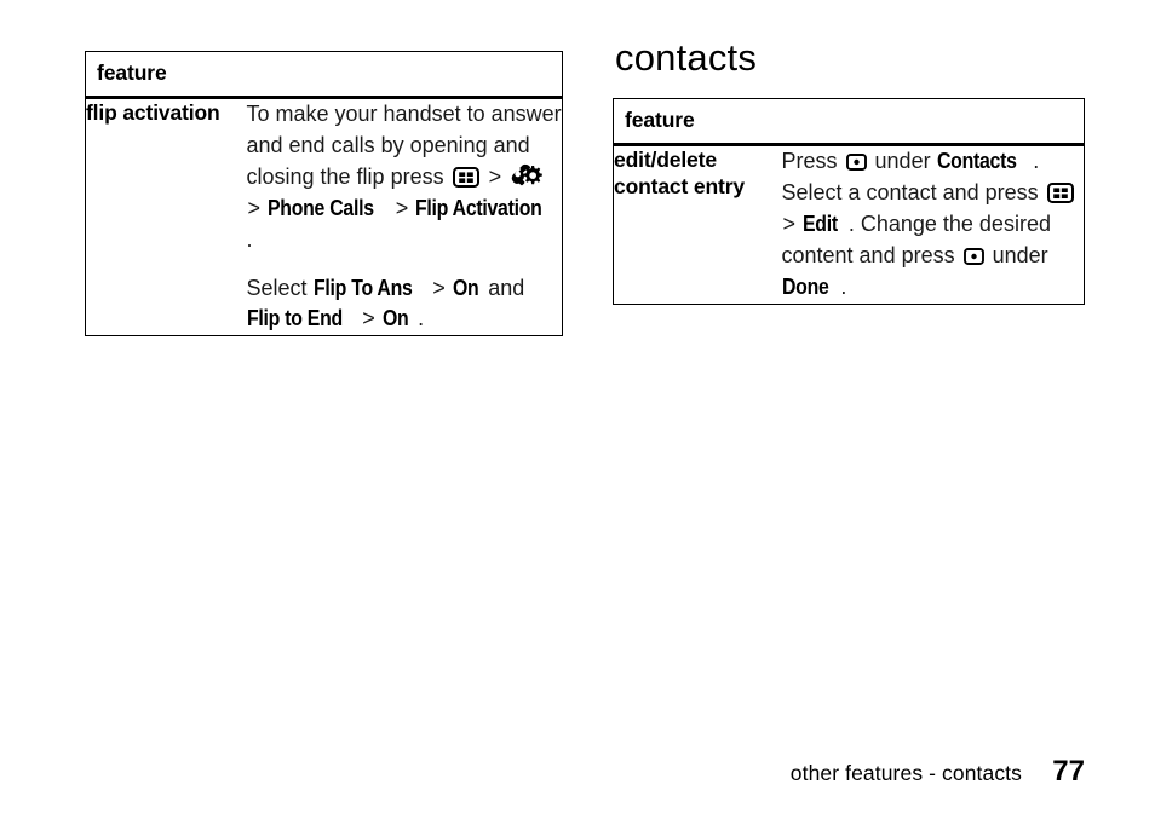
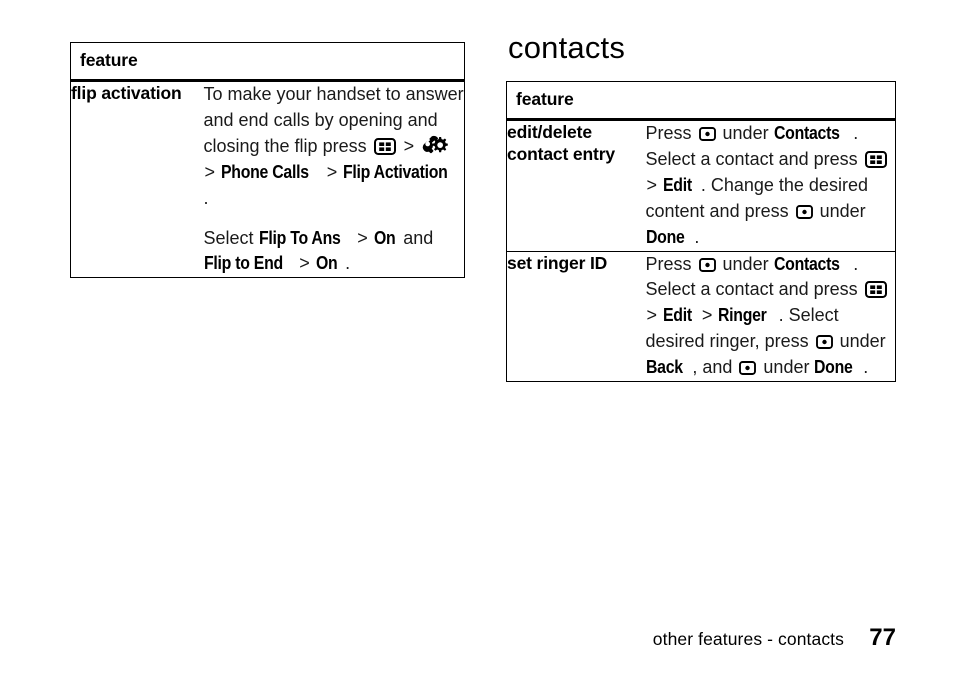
  feature
  flip activation	To make your handset to answer and end calls by opening and closing the flip press > > Phone Calls > Flip Activation .Select Flip To Ans > On and Flip to End > On .
  contacts
  feature
  edit/delete contact entry	Press under Contacts . Select a contact and press > Edit . Change the desired content and press under Done .
+ set ringer ID	Press under Contacts . Select a contact and press > Edit > Ringer . Select desired ringer, press under Back , and under Done .
  other features - contacts
  77
